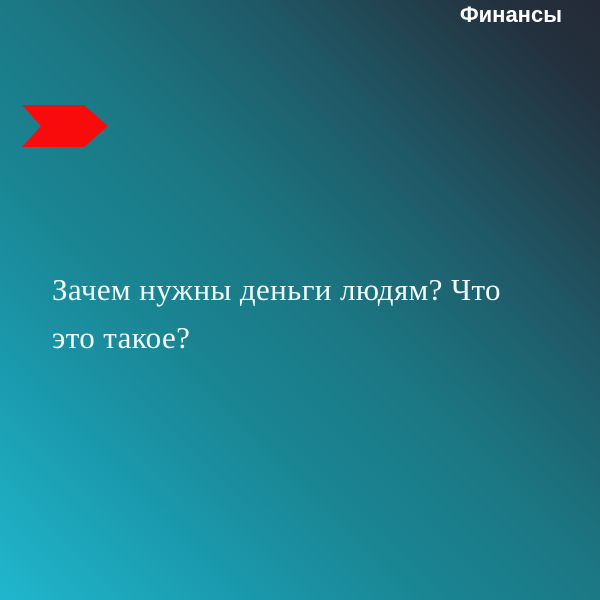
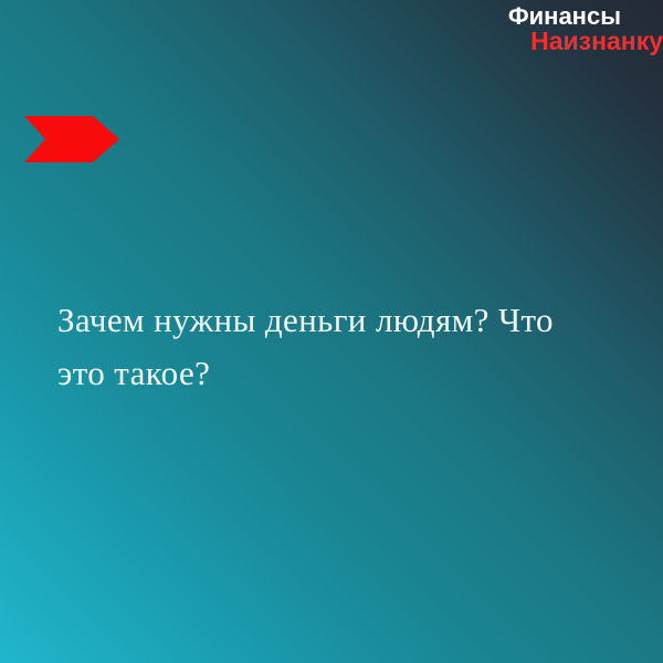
  Финансы
+ Наизнанку
  Зачем нужны деньги людям? Что
  это такое?
